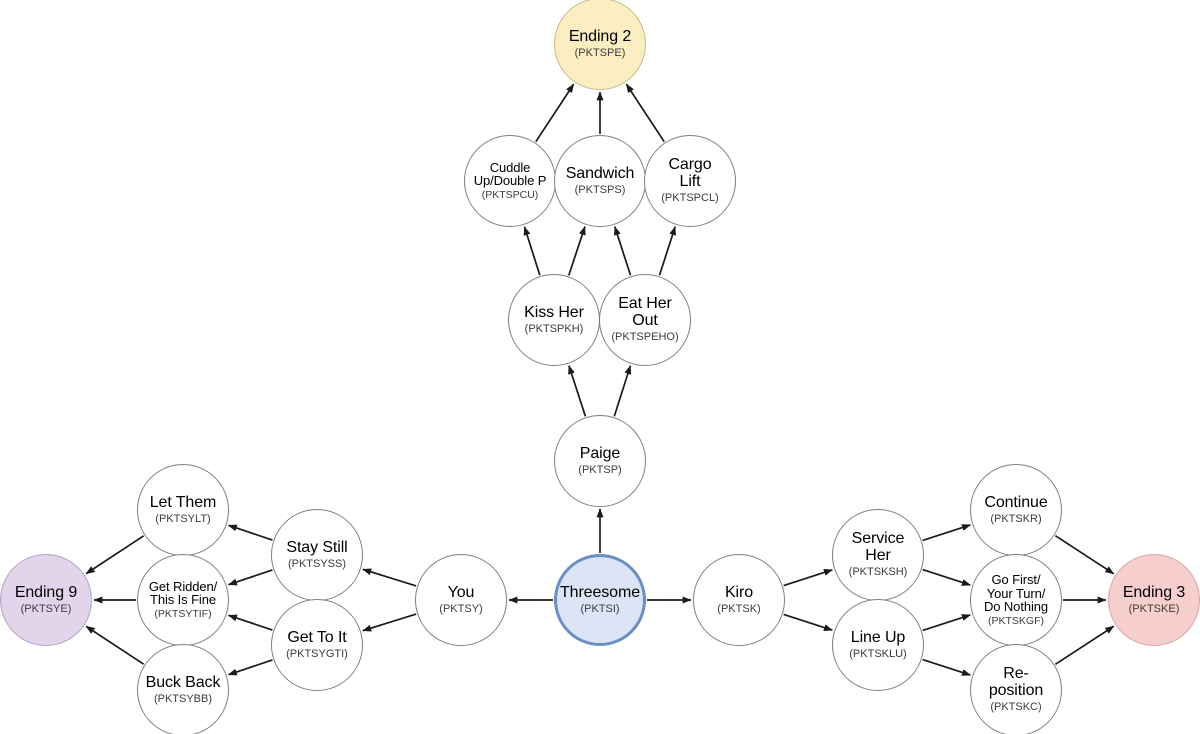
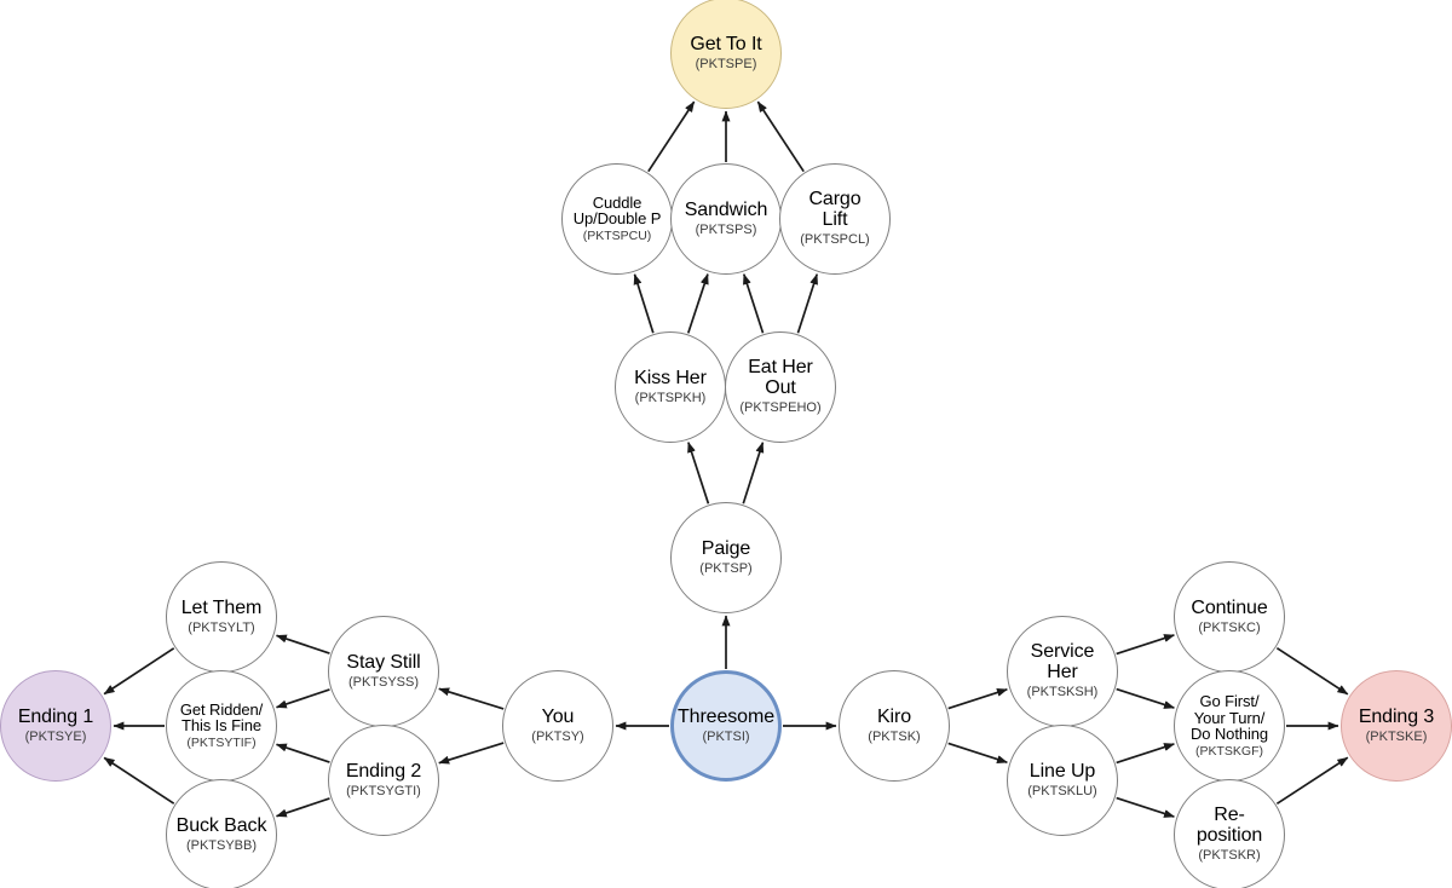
- Ending 2
+ Get To It
  (PKTSPE)
  Cuddle
  Up/Double P
  (PKTSPCU)
  Sandwich
  (PKTSPS)
  Cargo
  Lift
  (PKTSPCL)
  Kiss Her
  (PKTSPKH)
  Eat Her
  Out
  (PKTSPEHO)
  Paige
  (PKTSP)
  Threesome
  (PKTSI)
  You
  (PKTSY)
  Stay Still
  (PKTSYSS)
- Get To It
+ Ending 2
  (PKTSYGTI)
  Let Them
  (PKTSYLT)
  Get Ridden/
  This Is Fine
  (PKTSYTIF)
  Buck Back
  (PKTSYBB)
- Ending 9
+ Ending 1
  (PKTSYE)
  Kiro
  (PKTSK)
  Service
  Her
  (PKTSKSH)
  Line Up
  (PKTSKLU)
  Continue
- (PKTSKR)
+ (PKTSKC)
  Go First/
  Your Turn/
  Do Nothing
  (PKTSKGF)
  Re-
  position
- (PKTSKC)
+ (PKTSKR)
  Ending 3
  (PKTSKE)
